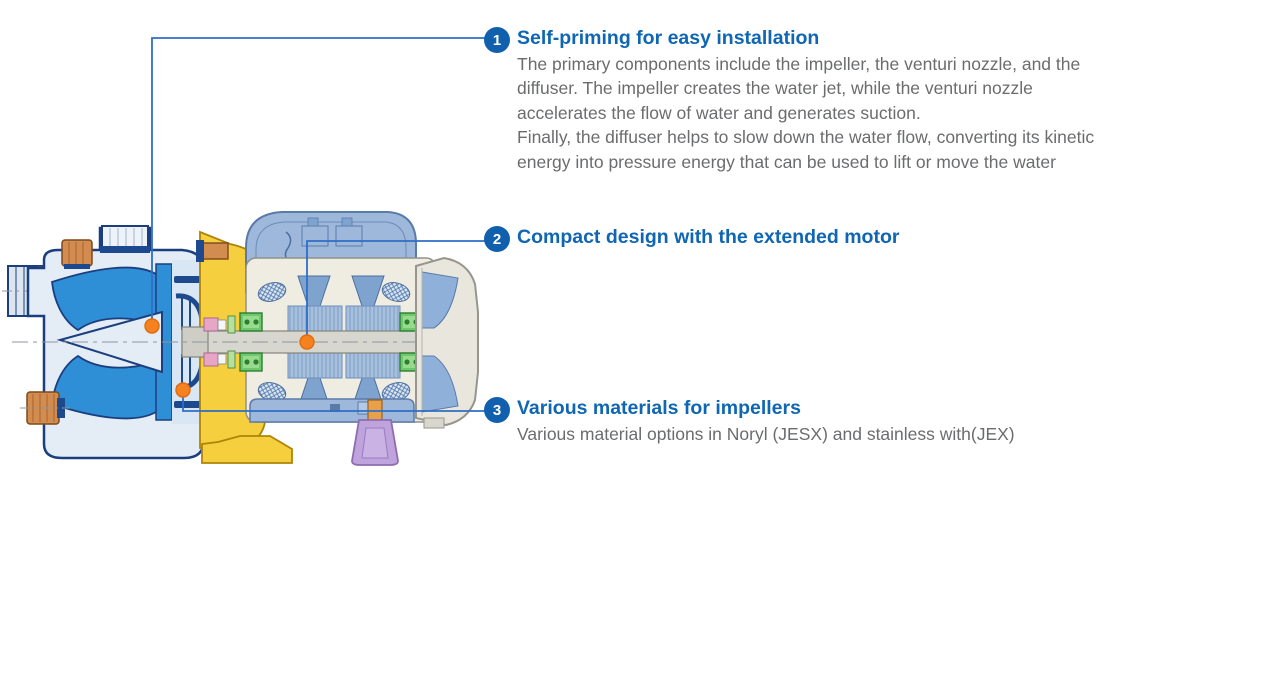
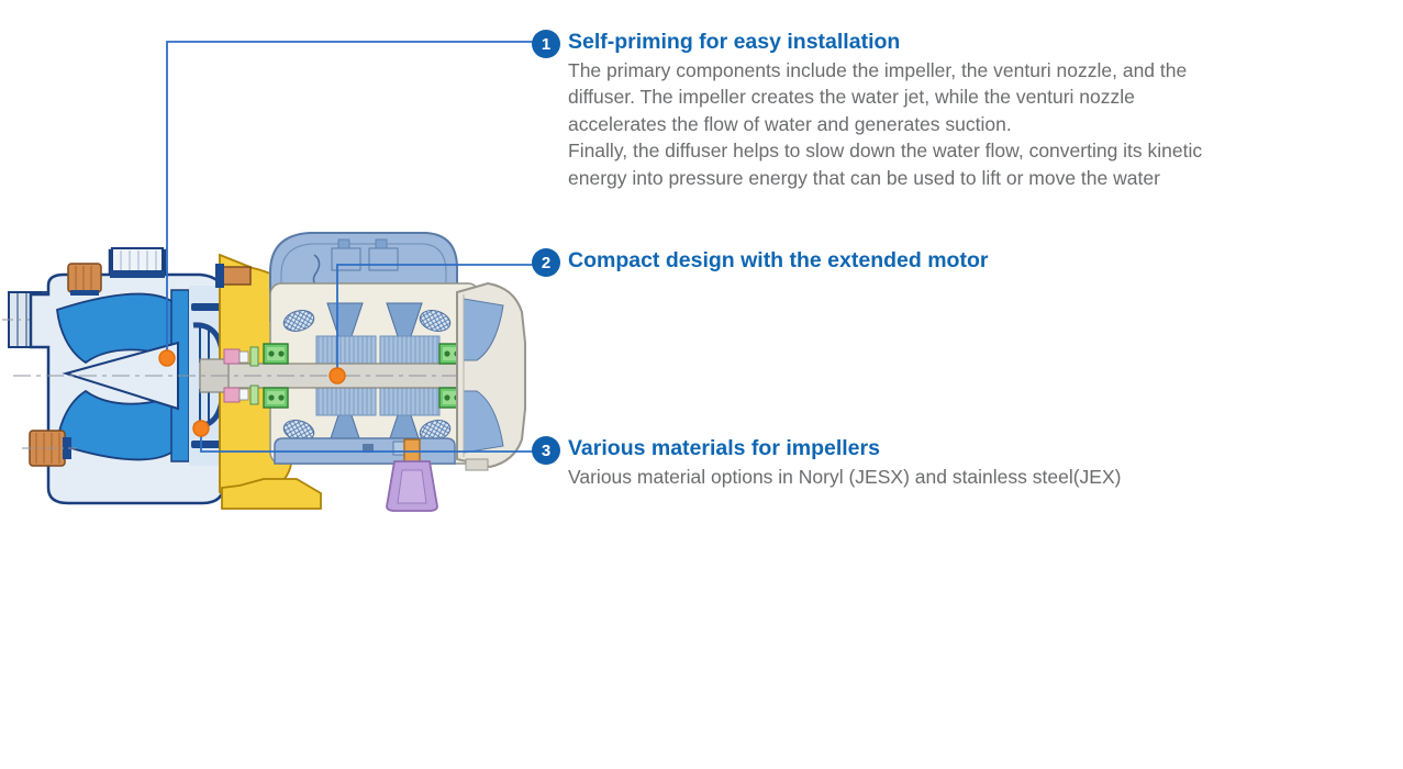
  1
  Self-priming for easy installation
  The primary components include the impeller, the venturi nozzle, and the
  diffuser. The impeller creates the water jet, while the venturi nozzle
  accelerates the flow of water and generates suction.
  Finally, the diffuser helps to slow down the water flow, converting its kinetic
  energy into pressure energy that can be used to lift or move the water
  2
  Compact design with the extended motor
  3
  Various materials for impellers
- Various material options in Noryl (JESX) and stainless with(JEX)
+ Various material options in Noryl (JESX) and stainless steel(JEX)
